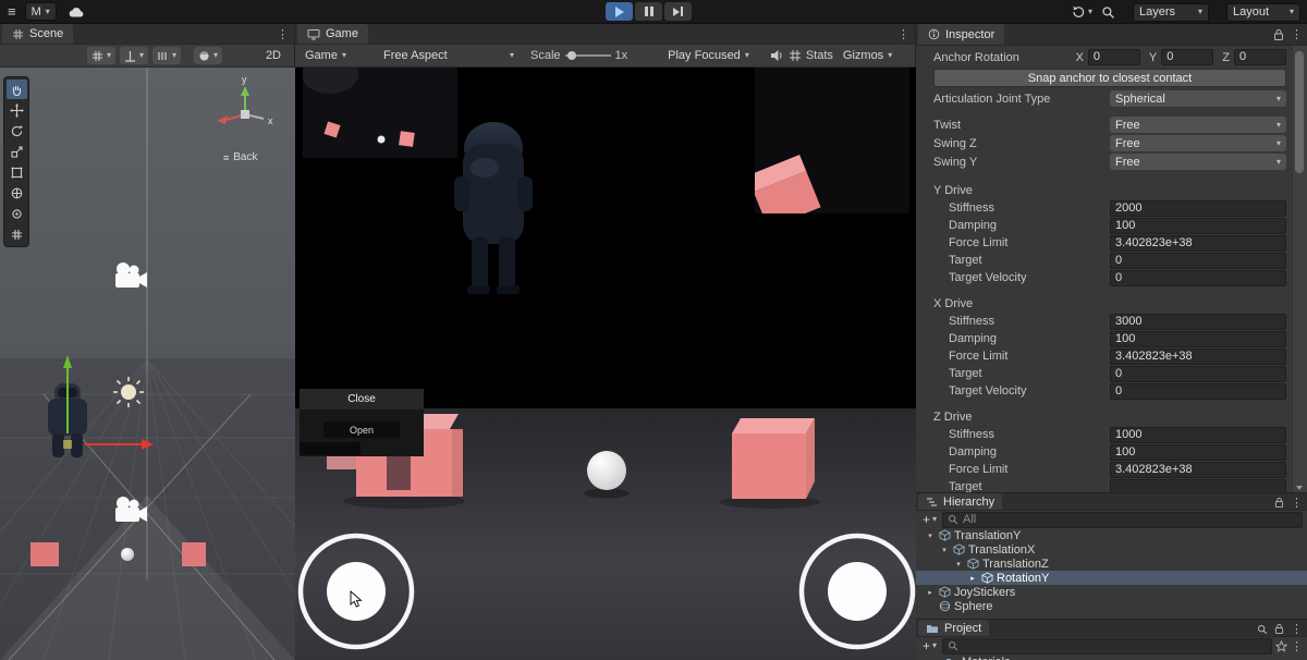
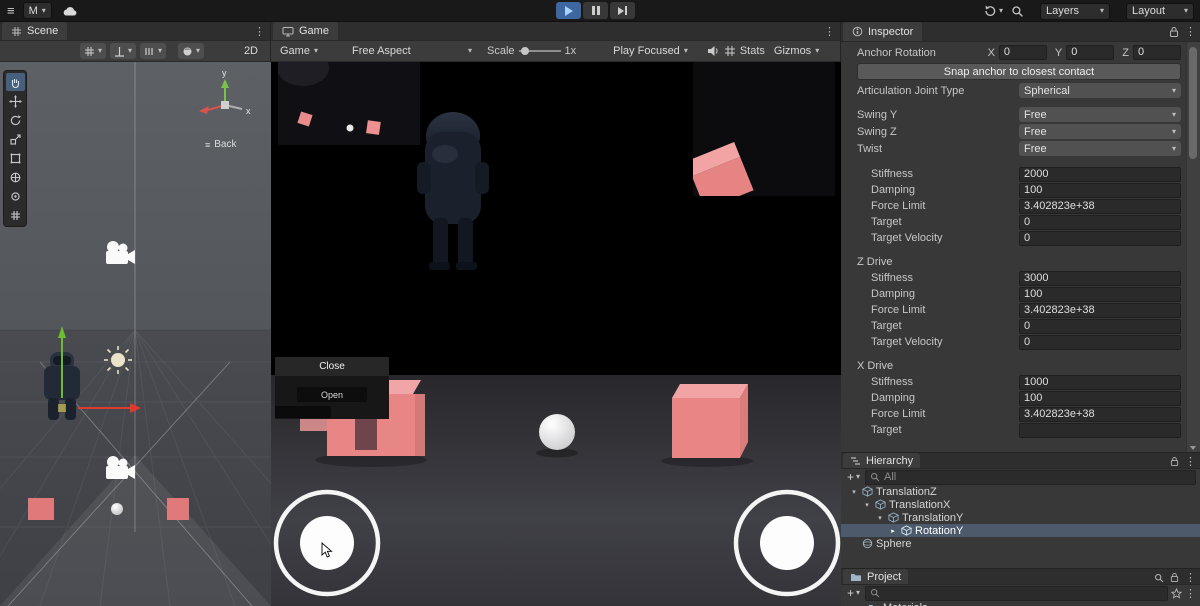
  ≡
  M
  ▾
  ▾
  Layers
  ▾
  Layout
  ▾
  Scene
  ⋮
  ▾
  ▾
  ▾
  ▾
  2D
  y
  x
  ≡
  Back
  Game
  ⋮
  Game
  ▾
  Free Aspect
  ▾
  Scale
  1x
  Play Focused
  ▾
  Stats
  Gizmos
  ▾
  Close
  Open
  Inspector
  ⋮
  Anchor Rotation
  X
  0
  Y
  0
  Z
  0
  Snap anchor to closest contact
  Articulation Joint Type
  Spherical
  ▾
- Twist
+ Swing Y
  Free
  ▾
  Swing Z
  Free
  ▾
- Swing Y
+ Twist
  Free
  ▾
- Y Drive
  Stiffness
  2000
  Damping
  100
  Force Limit
  3.402823e+38
  Target
  0
  Target Velocity
  0
- X Drive
+ Z Drive
  Stiffness
  3000
  Damping
  100
  Force Limit
  3.402823e+38
  Target
  0
  Target Velocity
  0
- Z Drive
+ X Drive
  Stiffness
  1000
  Damping
  100
  Force Limit
  3.402823e+38
  Target
  Hierarchy
  ⋮
  +
  ▾
  All
- TranslationY
+ TranslationZ
  TranslationX
- TranslationZ
+ TranslationY
  RotationY
- JoyStickers
  Sphere
  Project
  ⋮
  +
  ▾
  ⋮
